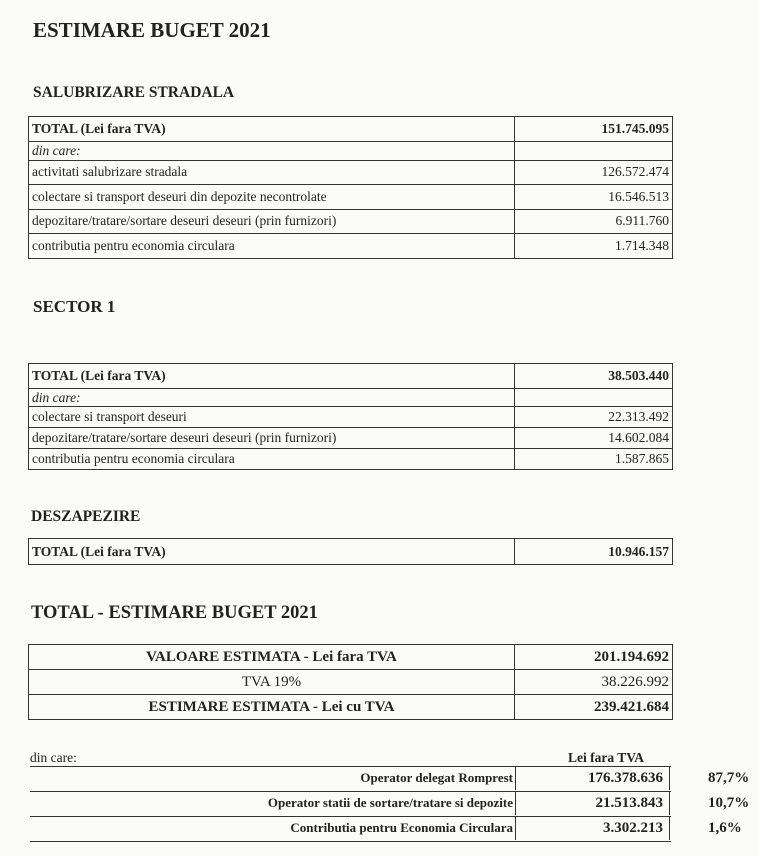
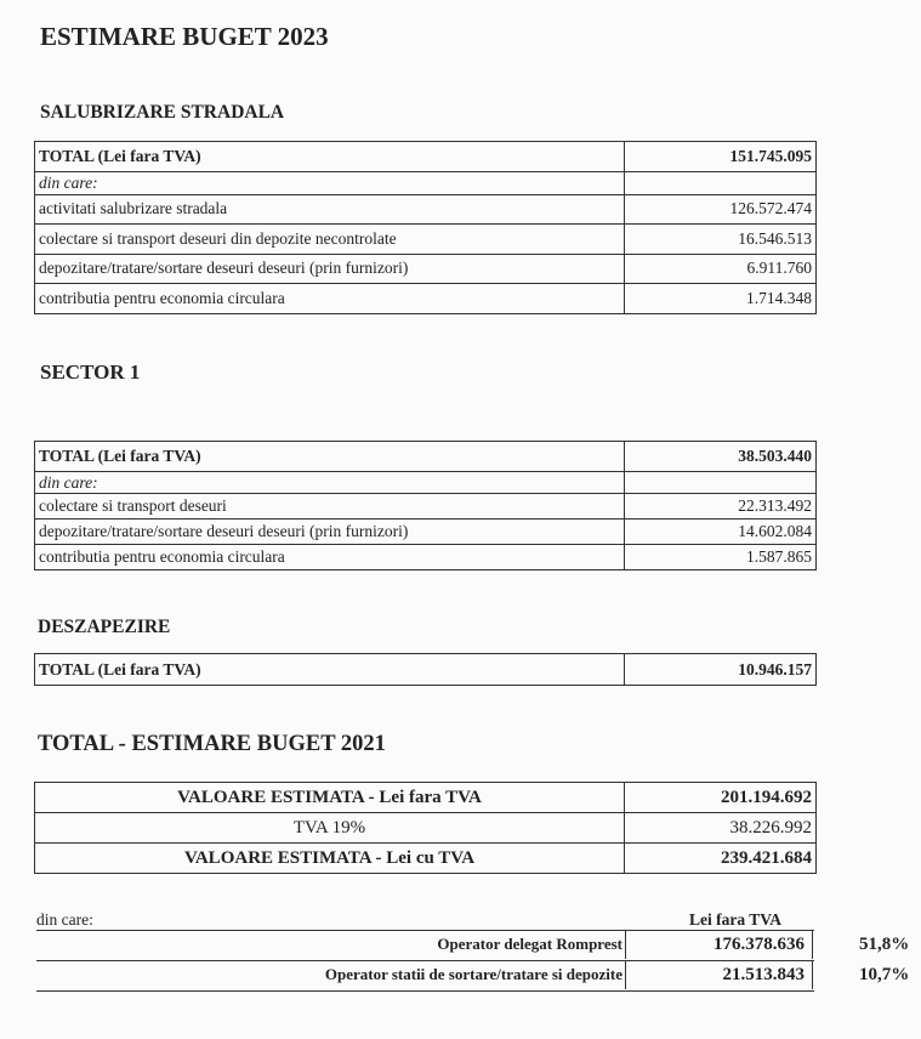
- ESTIMARE BUGET 2021
+ ESTIMARE BUGET 2023
  SALUBRIZARE STRADALA
  TOTAL (Lei fara TVA)	151.745.095
  din care:
  activitati salubrizare stradala	126.572.474
  colectare si transport deseuri din depozite necontrolate	16.546.513
  depozitare/tratare/sortare deseuri deseuri (prin furnizori)	6.911.760
  contributia pentru economia circulara	1.714.348
  SECTOR 1
  TOTAL (Lei fara TVA)	38.503.440
  din care:
  colectare si transport deseuri	22.313.492
  depozitare/tratare/sortare deseuri deseuri (prin furnizori)	14.602.084
  contributia pentru economia circulara	1.587.865
  DESZAPEZIRE
  TOTAL (Lei fara TVA)	10.946.157
  TOTAL - ESTIMARE BUGET 2021
  VALOARE ESTIMATA - Lei fara TVA	201.194.692
  TVA 19%	38.226.992
- ESTIMARE ESTIMATA - Lei cu TVA	239.421.684
+ VALOARE ESTIMATA - Lei cu TVA	239.421.684
  din care:
  Lei fara TVA
  Operator delegat Romprest
  176.378.636
- 87,7%
+ 51,8%
  Operator statii de sortare/tratare si depozite
  21.513.843
  10,7%
- Contributia pentru Economia Circulara
- 3.302.213
- 1,6%
